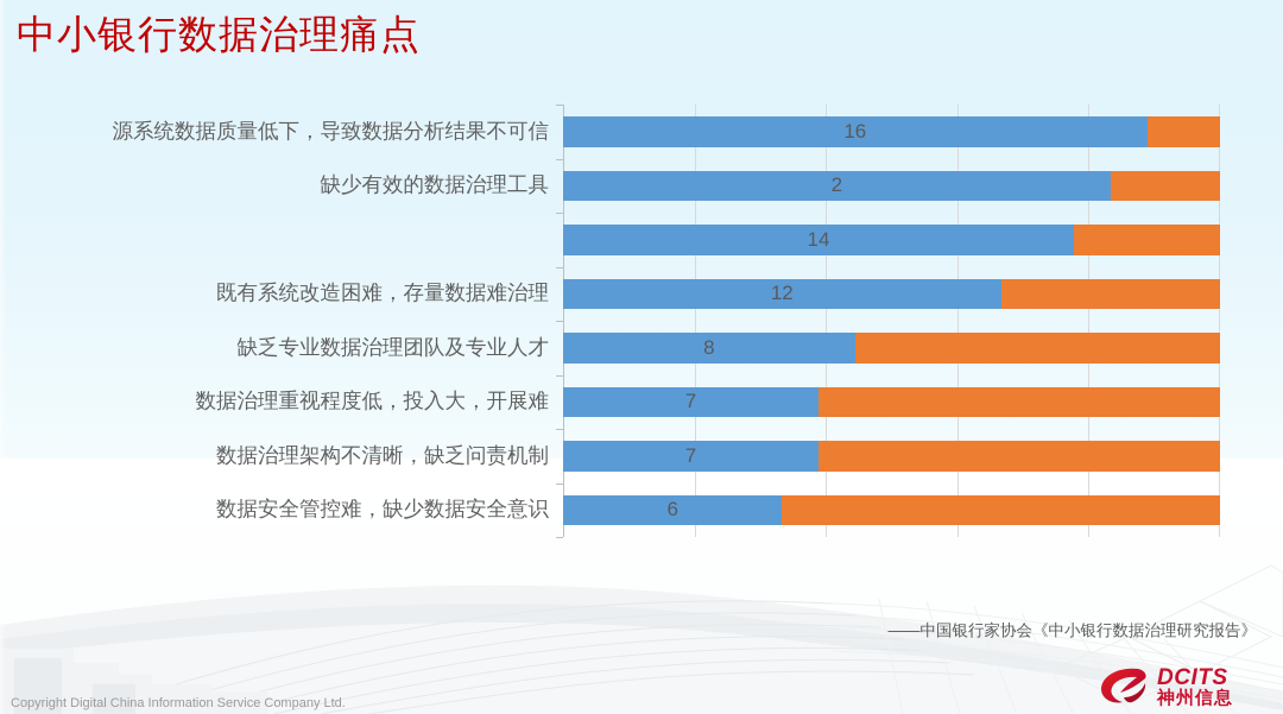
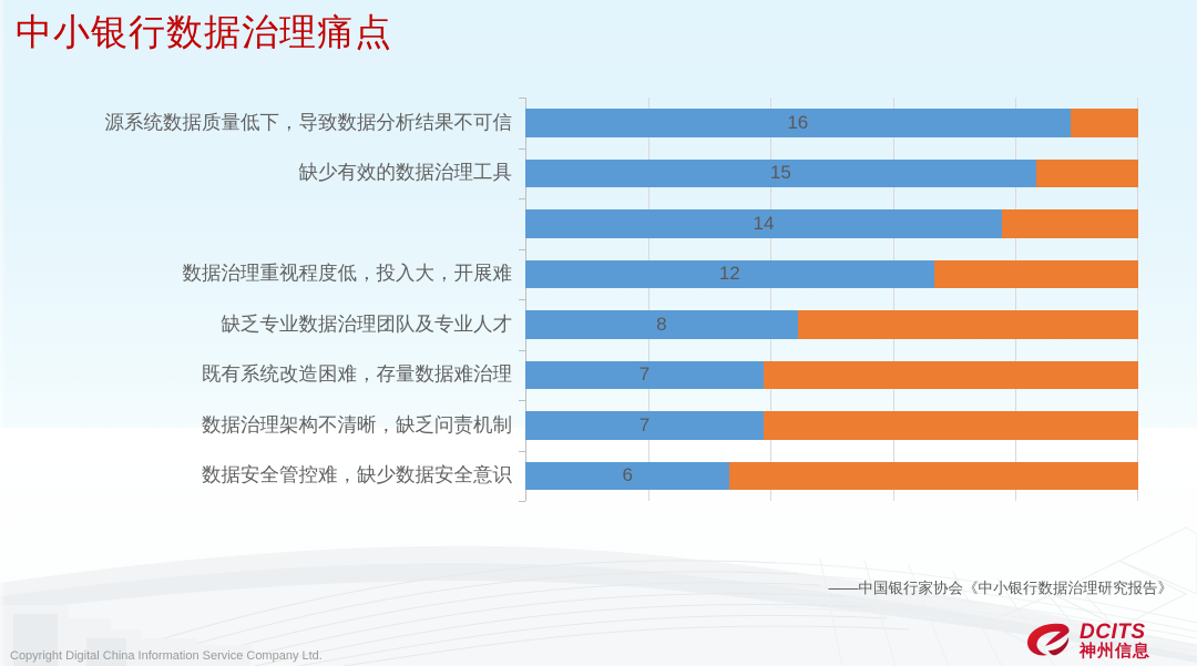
  中小银行数据治理痛点
  源系统数据质量低下，导致数据分析结果不可信
  缺少有效的数据治理工具
- 既有系统改造困难，存量数据难治理
+ 数据治理重视程度低，投入大，开展难
  缺乏专业数据治理团队及专业人才
- 数据治理重视程度低，投入大，开展难
+ 既有系统改造困难，存量数据难治理
  数据治理架构不清晰，缺乏问责机制
  数据安全管控难，缺少数据安全意识
  16
- 2
+ 15
  14
  12
  8
  7
  7
  6
  ——中国银行家协会《中小银行数据治理研究报告》
  Copyright Digital China Information Service Company Ltd.
  DCITS
  神州信息
